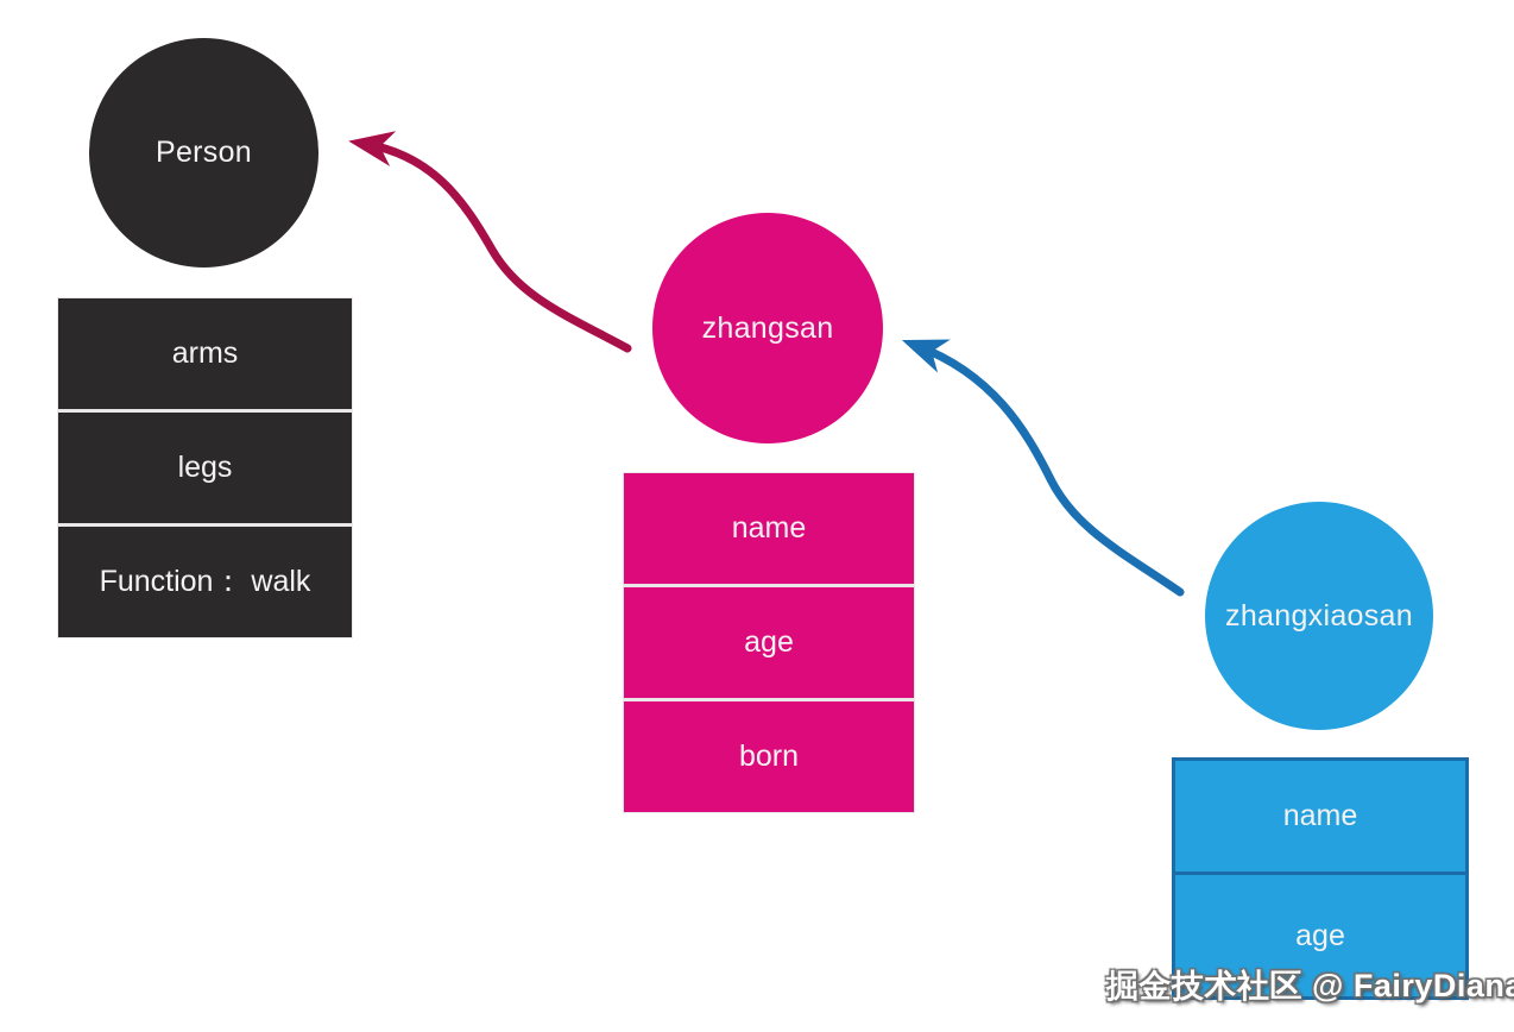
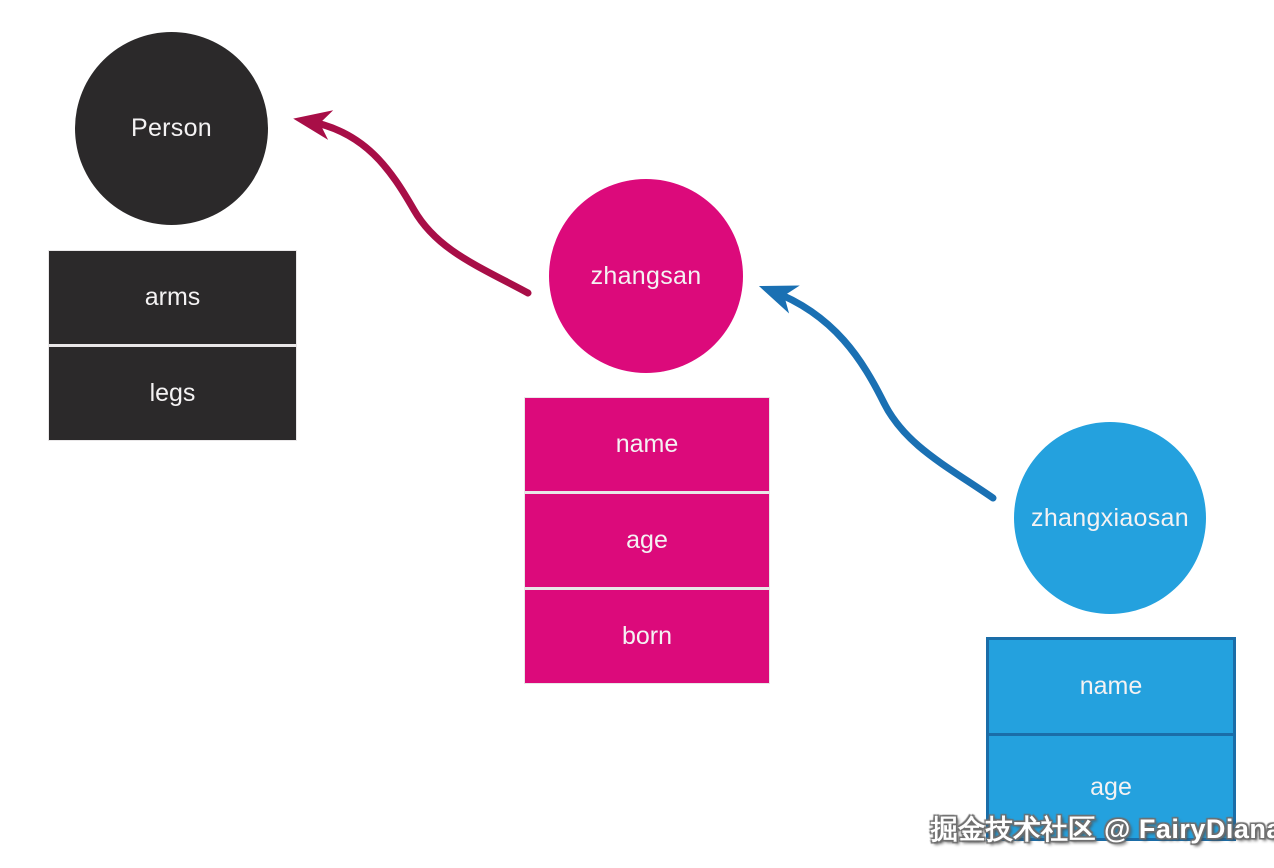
  Person
  arms
  legs
- Function： walk
  zhangsan
  name
  age
  born
  zhangxiaosan
  name
  age
  掘金技术社区 @ FairyDian
